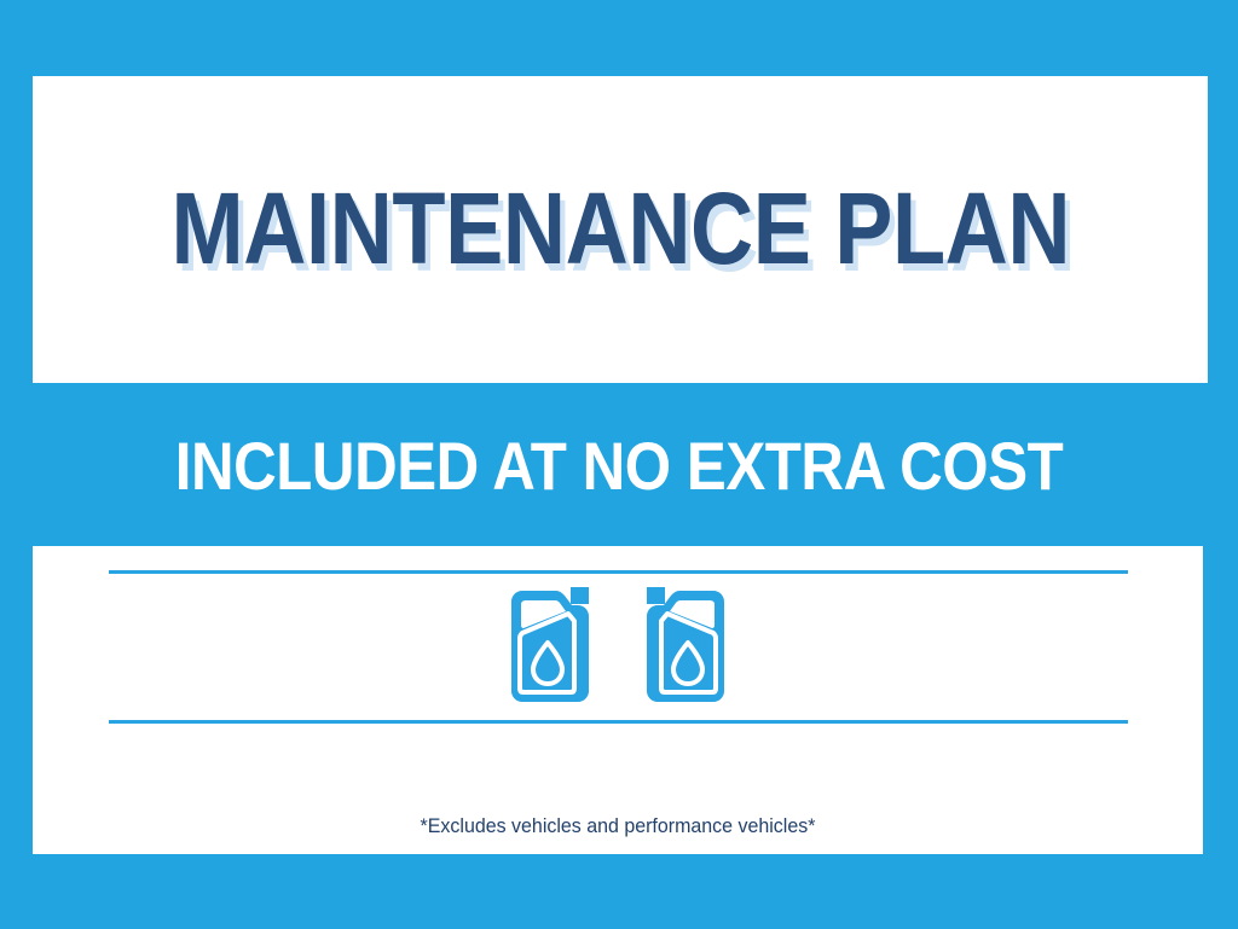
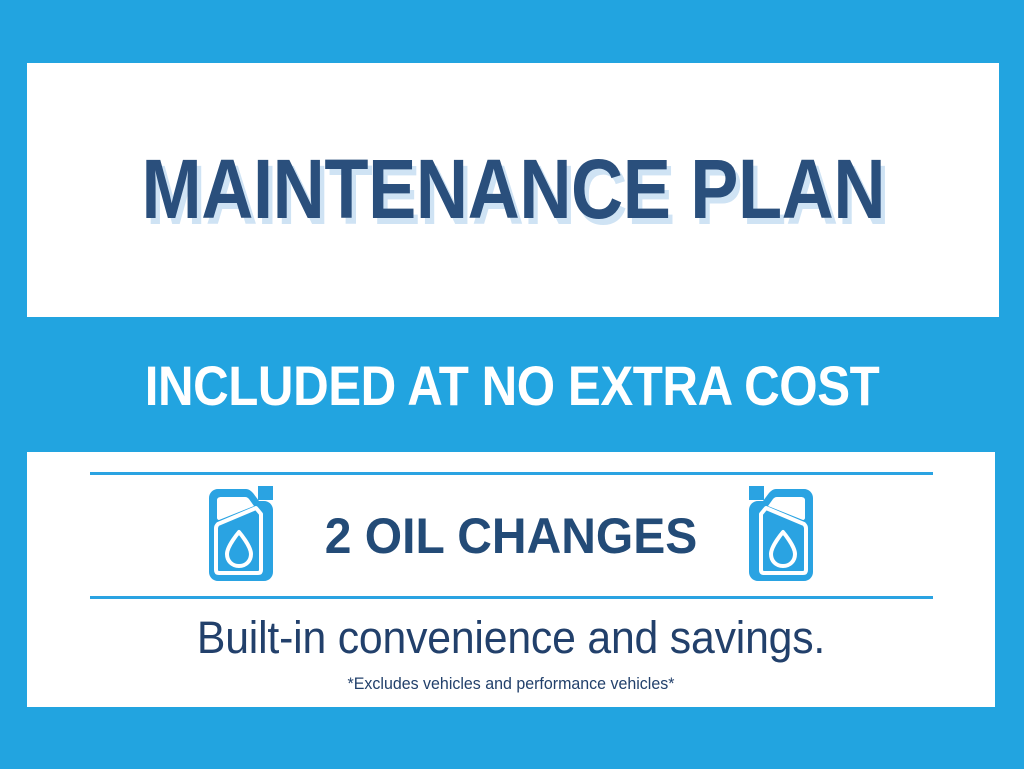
  MAINTENANCE PLAN
  INCLUDED AT NO EXTRA COST
+ 2 OIL CHANGES
+ Built-in convenience and savings.
  *Excludes vehicles and performance vehicles*
